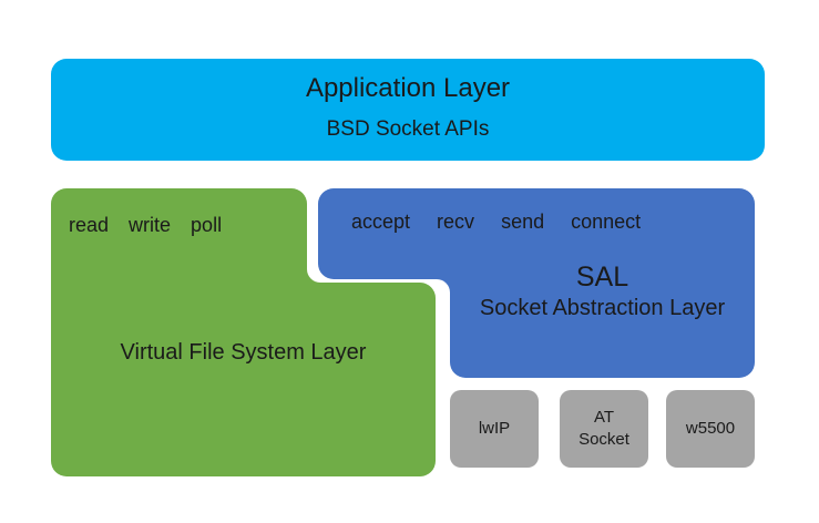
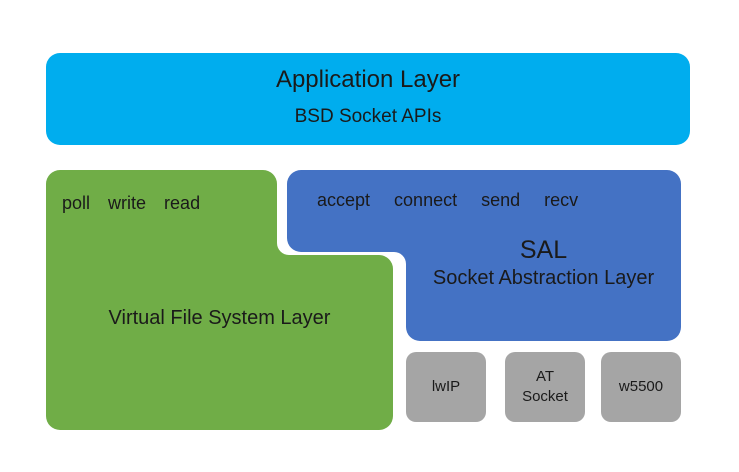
  Application Layer
  BSD Socket APIs
- read
+ poll
  write
- poll
+ read
  accept
- recv
+ connect
  send
- connect
+ recv
  Virtual File System Layer
  SAL
  Socket Abstraction Layer
  lwIP
  AT
  Socket
  w5500
